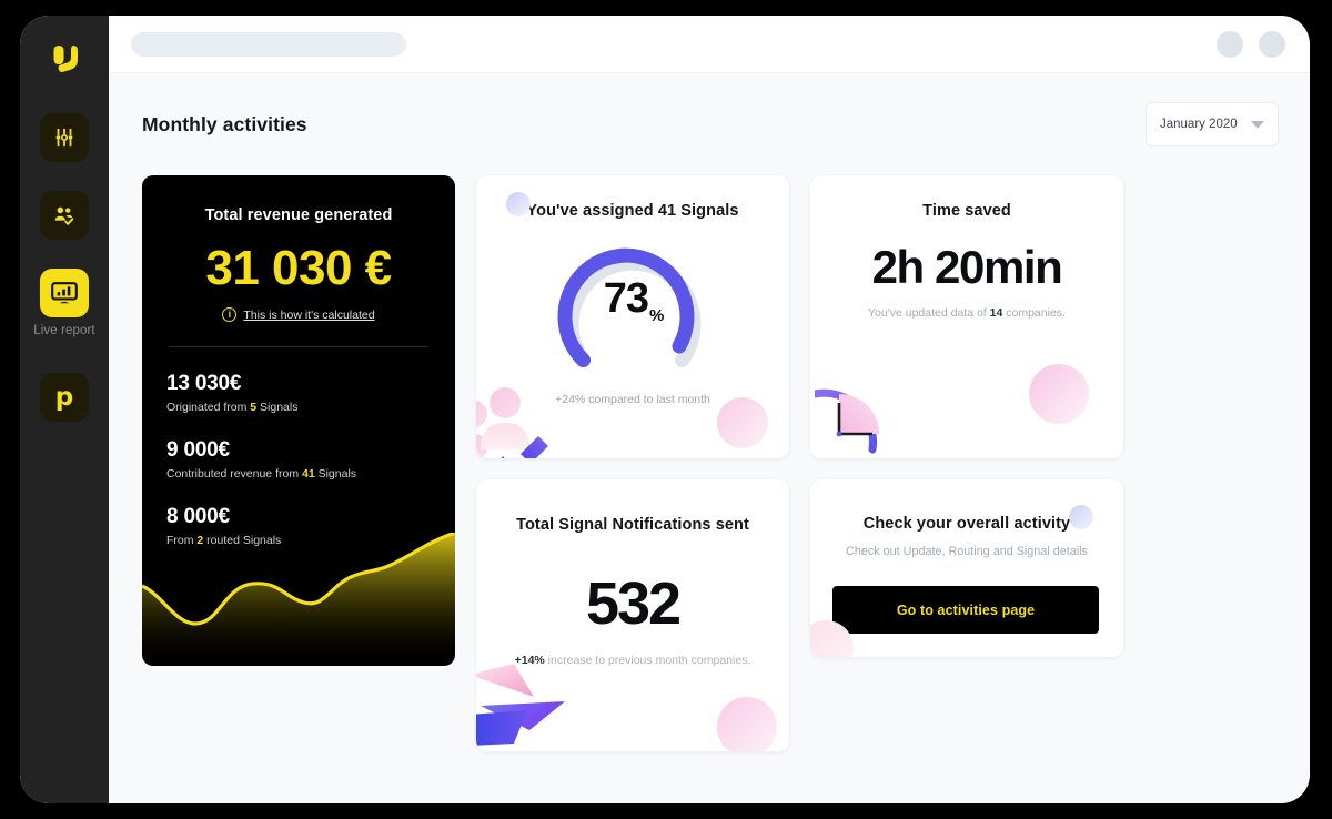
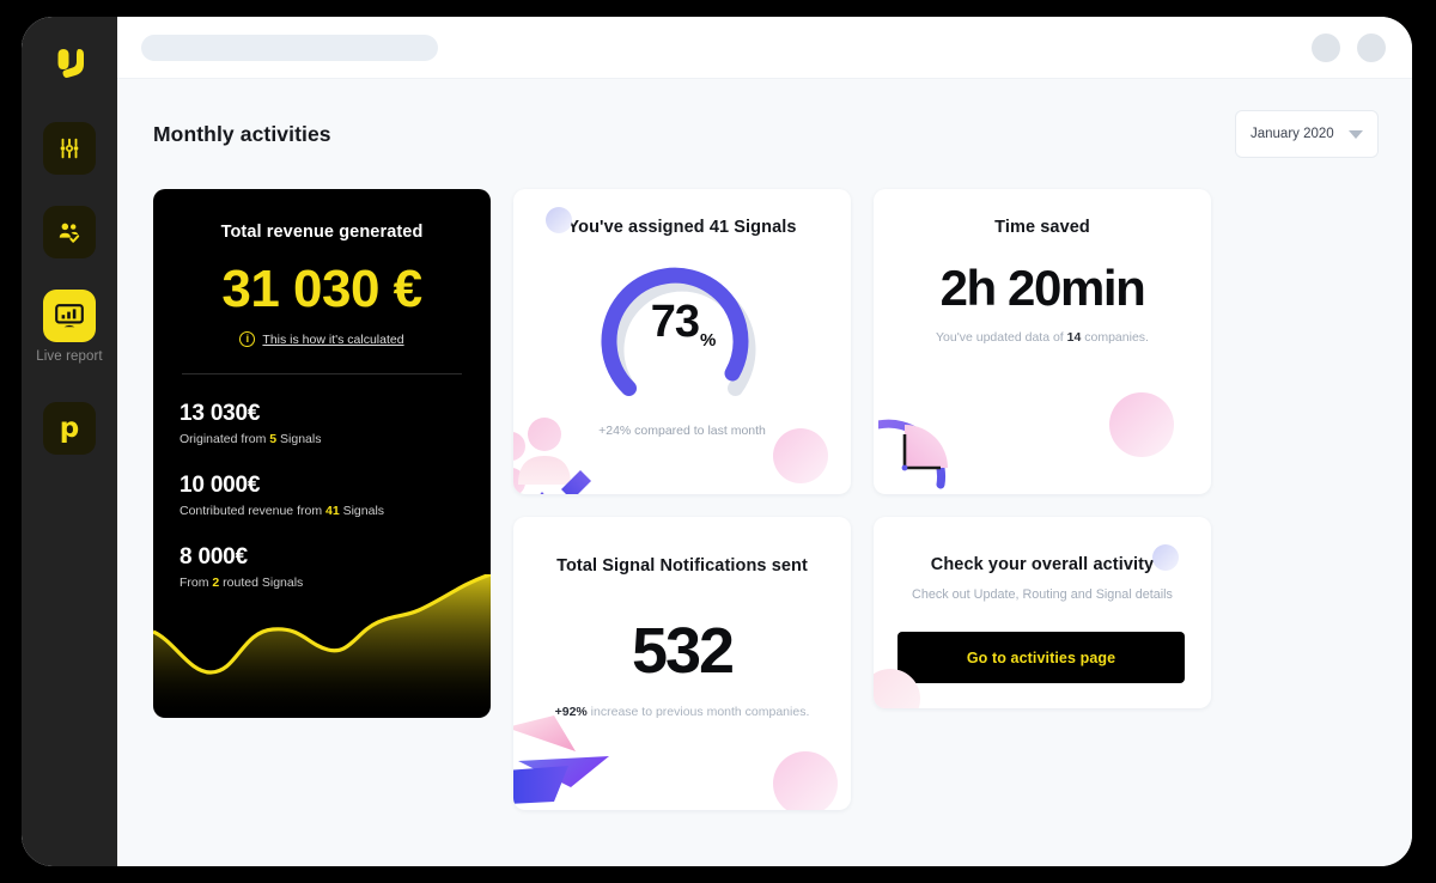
  Live report
  p
  Monthly activities
  January 2020
  Total revenue generated
  31 030 €
  i
  This is how it's calculated
  13 030€
  Originated from 5 Signals
- 9 000€
+ 10 000€
  Contributed revenue from 41 Signals
  8 000€
  From 2 routed Signals
  You've assigned 41 Signals
  73%
  +24% compared to last month
  Time saved
  2h 20min
  You've updated data of 14 companies.
  Total Signal Notifications sent
  532
- +14% increase to previous month companies.
+ +92% increase to previous month companies.
  Check your overall activity
  Check out Update, Routing and Signal details
  Go to activities page
